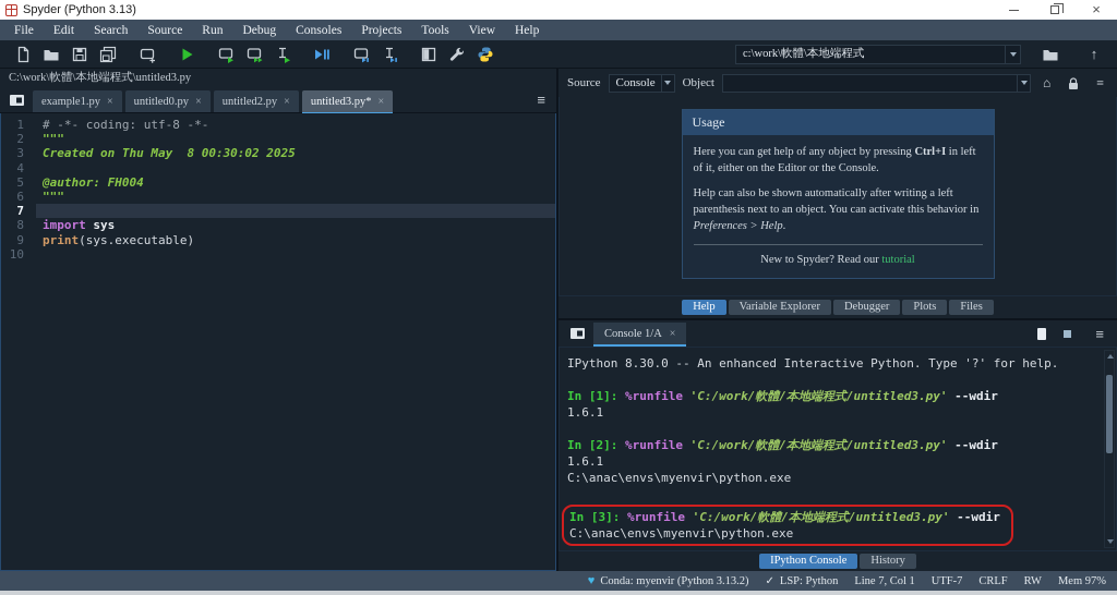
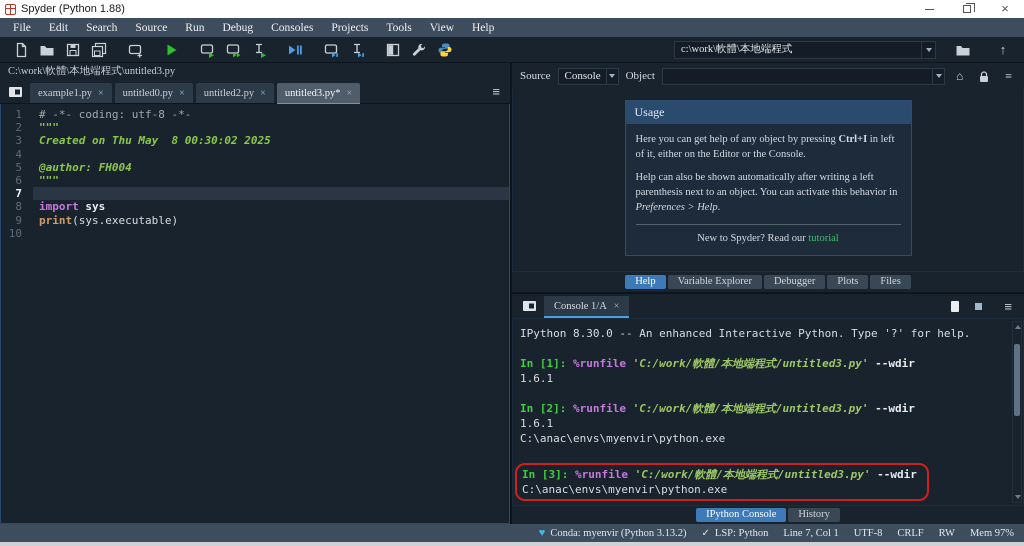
- Spyder (Python 3.13)
+ Spyder (Python 1.88)
  ×
  File
  Edit
  Search
  Source
  Run
  Debug
  Consoles
  Projects
  Tools
  View
  Help
  c:\work\軟體\本地端程式
  ↑
  C:\work\軟體\本地端程式\untitled3.py
  example1.py
  ×
  untitled0.py
  ×
  untitled2.py
  ×
  untitled3.py*
  ×
  ≡
  1
  # -*- coding: utf-8 -*-
  2
  """
  3
  Created on Thu May 8 00:30:02 2025
  4
  5
  @author: FH004
  6
  """
  7
  8
  import sys
  9
  print(sys.executable)
  10
  Source
  Console
  Object
  ⌂
  ≡
  Usage
  Here you can get help of any object by pressing Ctrl+I in left of it, either on the Editor or the Console.
  Help can also be shown automatically after writing a left parenthesis next to an object. You can activate this behavior in Preferences > Help.
  New to Spyder? Read our tutorial
  Help
  Variable Explorer
  Debugger
  Plots
  Files
  Console 1/A
  ×
  ≡
  IPython 8.30.0 -- An enhanced Interactive Python. Type '?' for help.
  In [1]: %runfile 'C:/work/軟體/本地端程式/untitled3.py' --wdir
  1.6.1
  In [2]: %runfile 'C:/work/軟體/本地端程式/untitled3.py' --wdir
  1.6.1
  C:\anac\envs\myenvir\python.exe
  In [3]: %runfile 'C:/work/軟體/本地端程式/untitled3.py' --wdir
  C:\anac\envs\myenvir\python.exe
  IPython Console
  History
  ♥
  Conda: myenvir (Python 3.13.2)
  ✓
  LSP: Python
  Line 7, Col 1
- UTF-7
+ UTF-8
  CRLF
  RW
  Mem 97%
